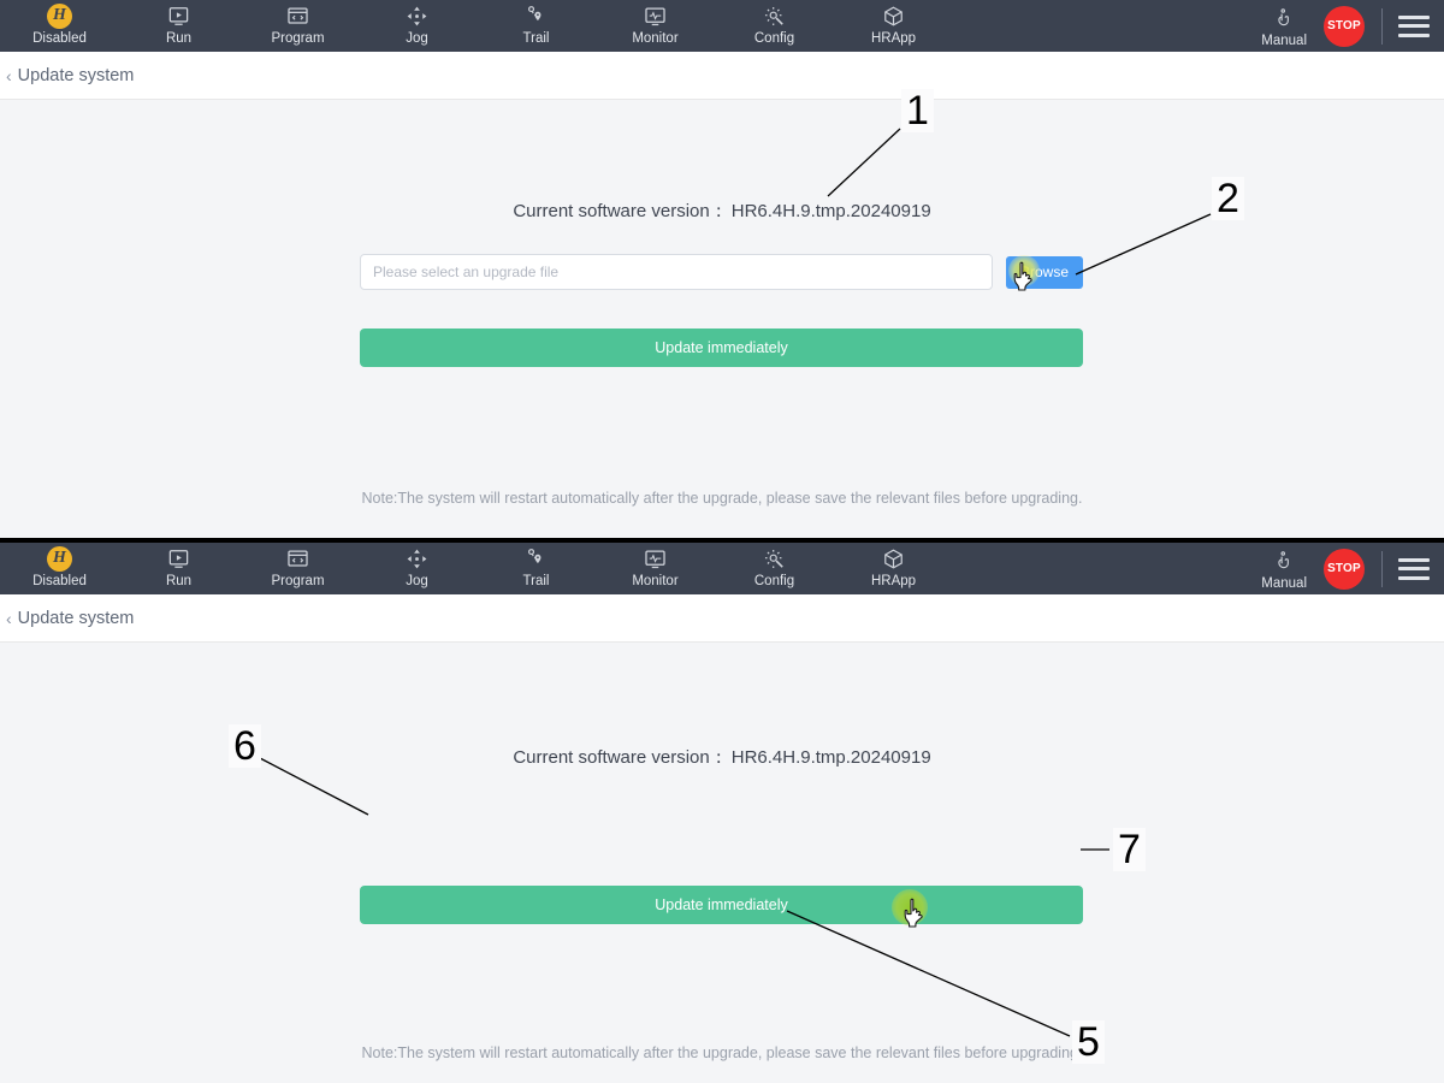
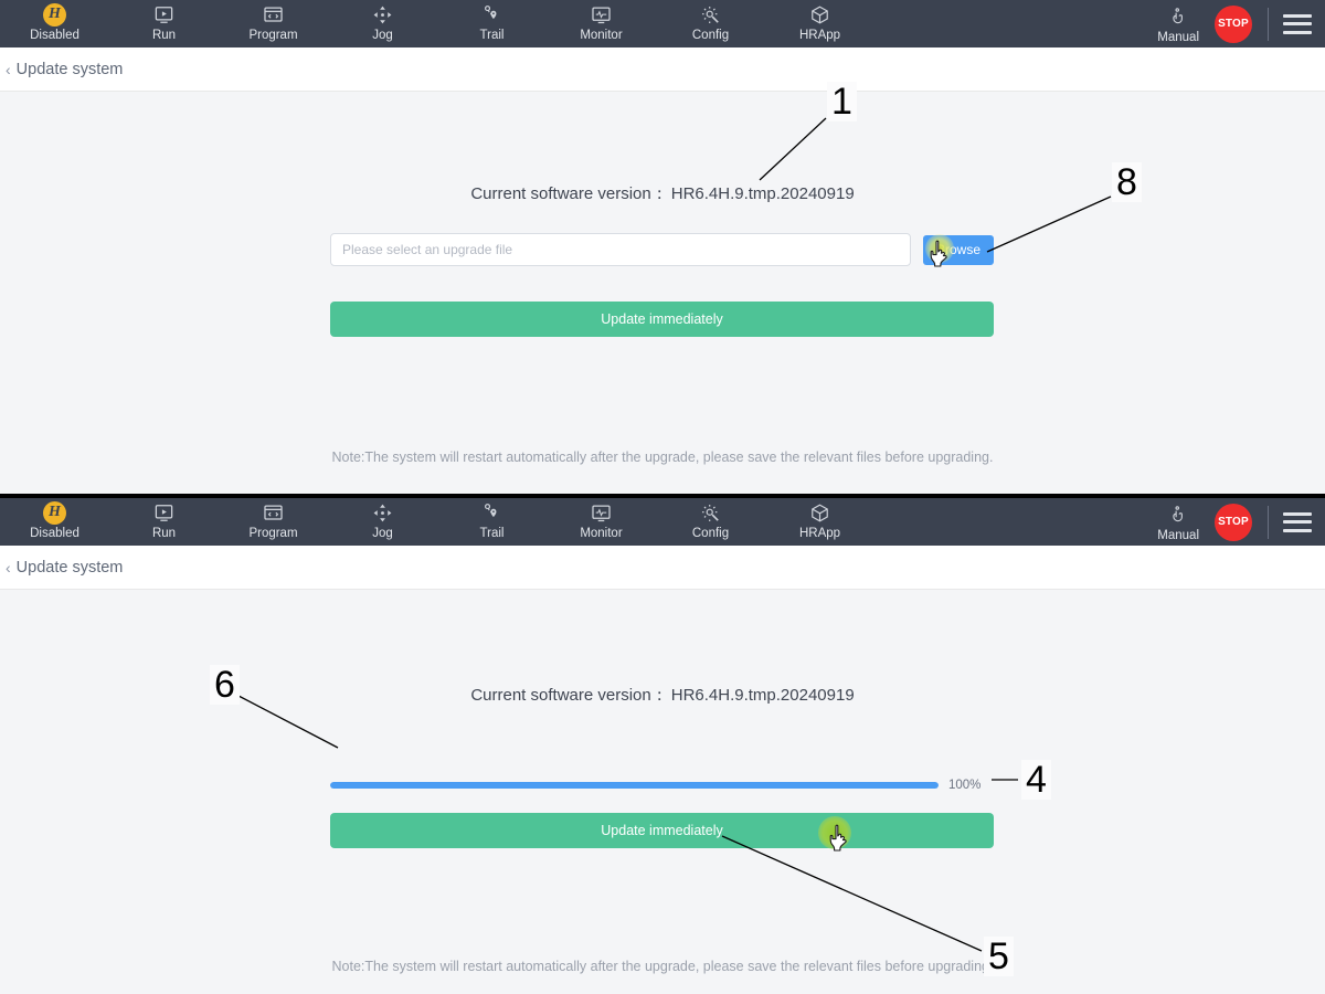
  H
  Disabled
  Run
  Program
  Jog
  Trail
  Monitor
  Config
  HRApp
  Manual
  STOP
  ‹
  Update system
  Current software version： HR6.4H.9.tmp.20240919
  Please select an upgrade file
  Update immediately
  Note:The system will restart automatically after the upgrade, please save the relevant files before upgrading.
  H
  Disabled
  Run
  Program
  Jog
  Trail
  Monitor
  Config
  HRApp
  Manual
  STOP
  ‹
  Update system
  Current software version： HR6.4H.9.tmp.20240919
+ 100%
  Update immediately
  Note:The system will restart automatically after the upgrade, please save the relevant files before upgradin
  1
- 2
+ 8
  6
- 7
+ 4
  5
